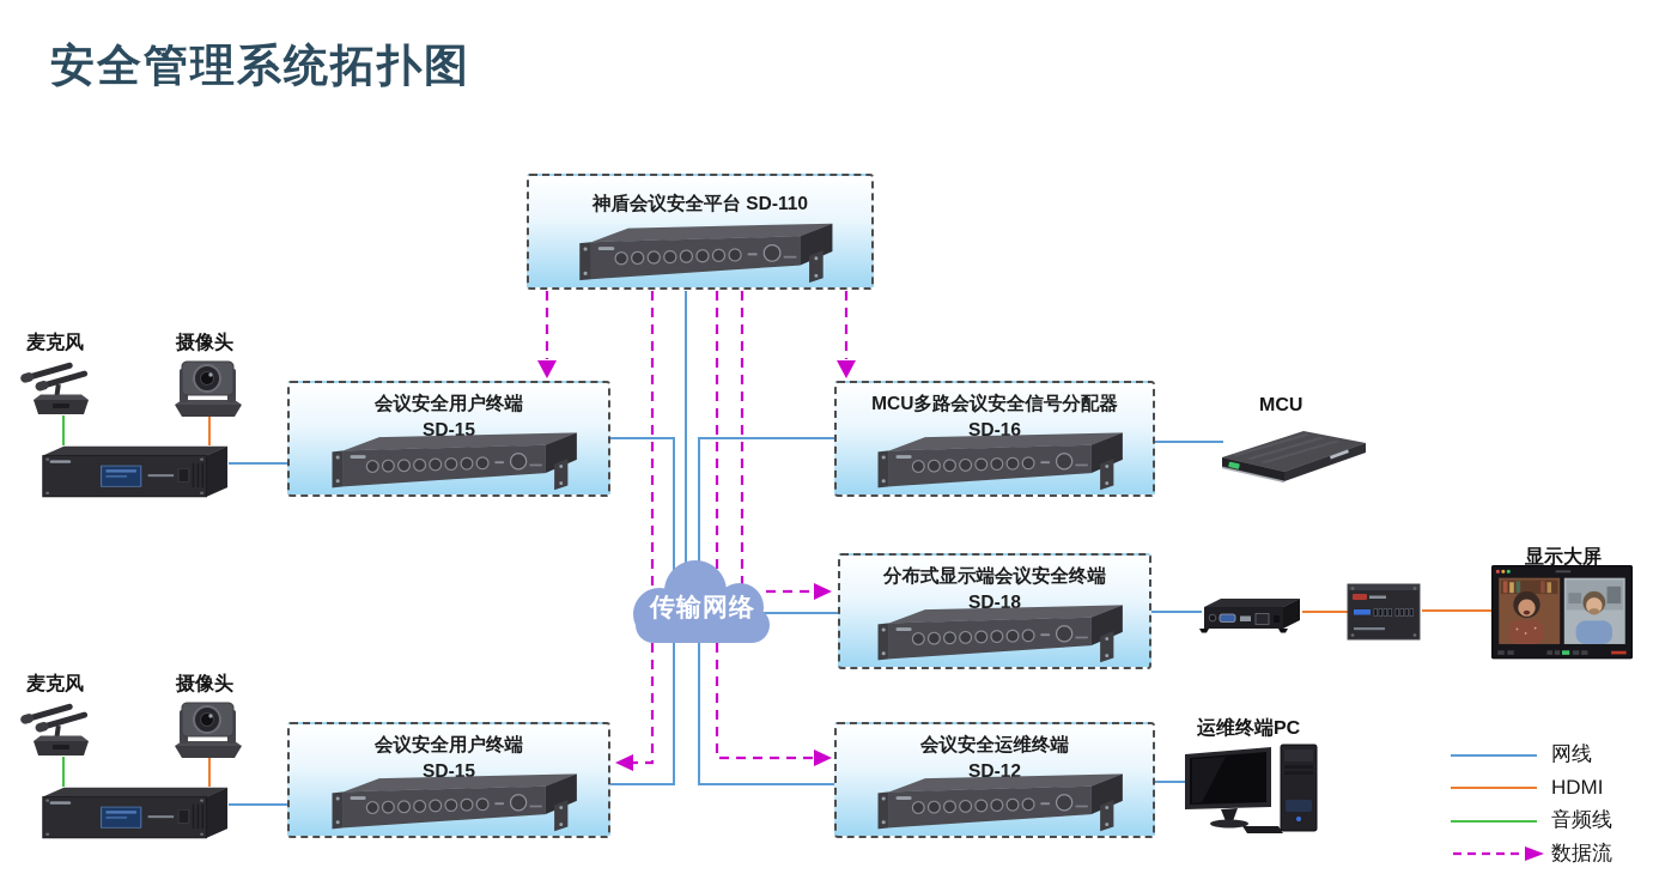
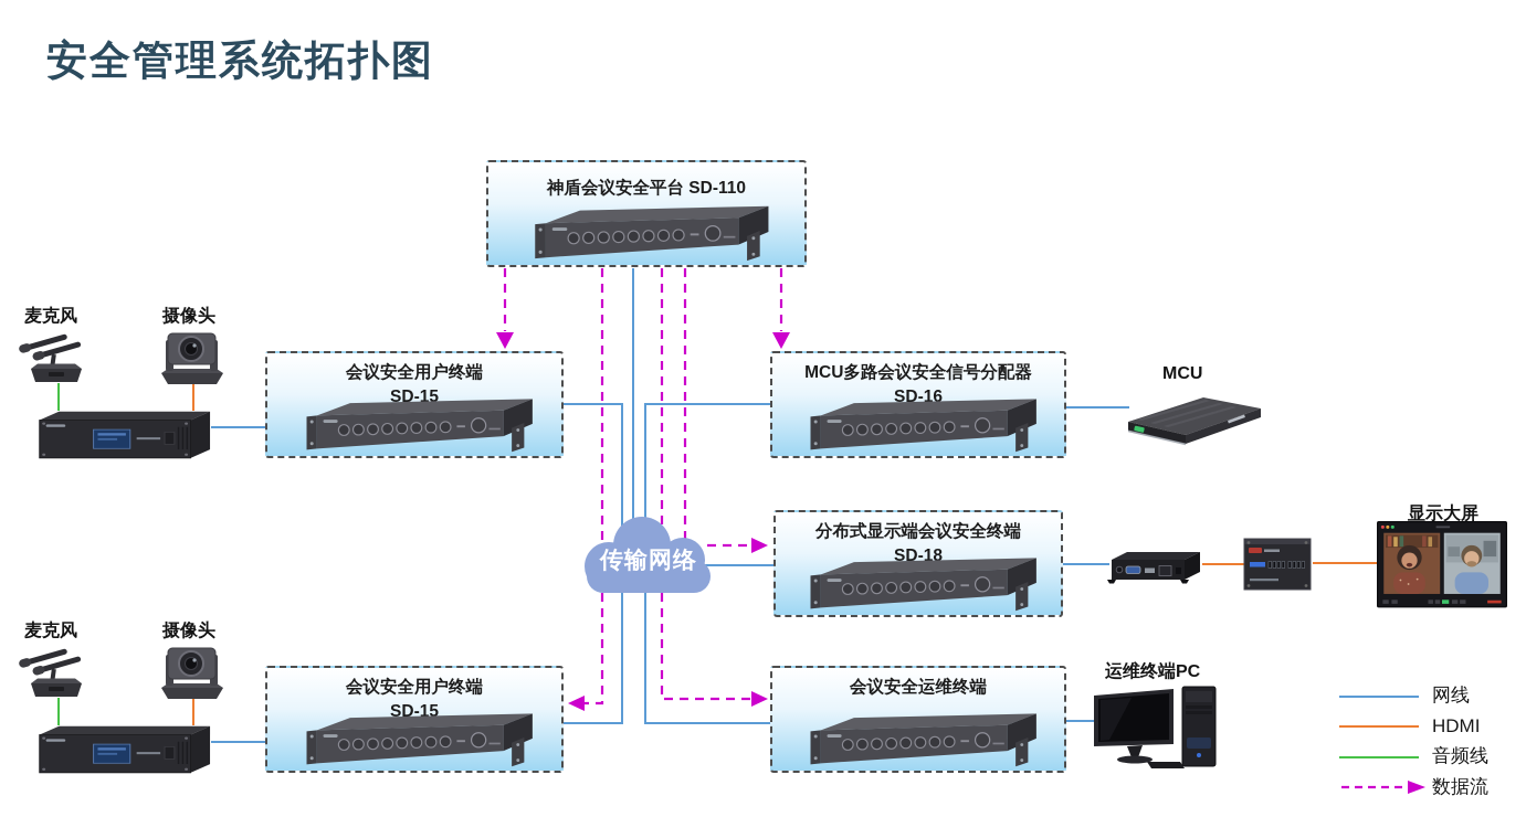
  安全管理系统拓扑图
  神盾会议安全平台 SD-110
  会议安全用户终端
  SD-15
  MCU多路会议安全信号分配器
  SD-16
  分布式显示端会议安全终端
  SD-18
  会议安全用户终端
  SD-15
  会议安全运维终端
- SD-12
  传输网络
  麦克风
  摄像头
  麦克风
  摄像头
  MCU
  显示大屏
  运维终端PC
  网线
  HDMI
  音频线
  数据流
